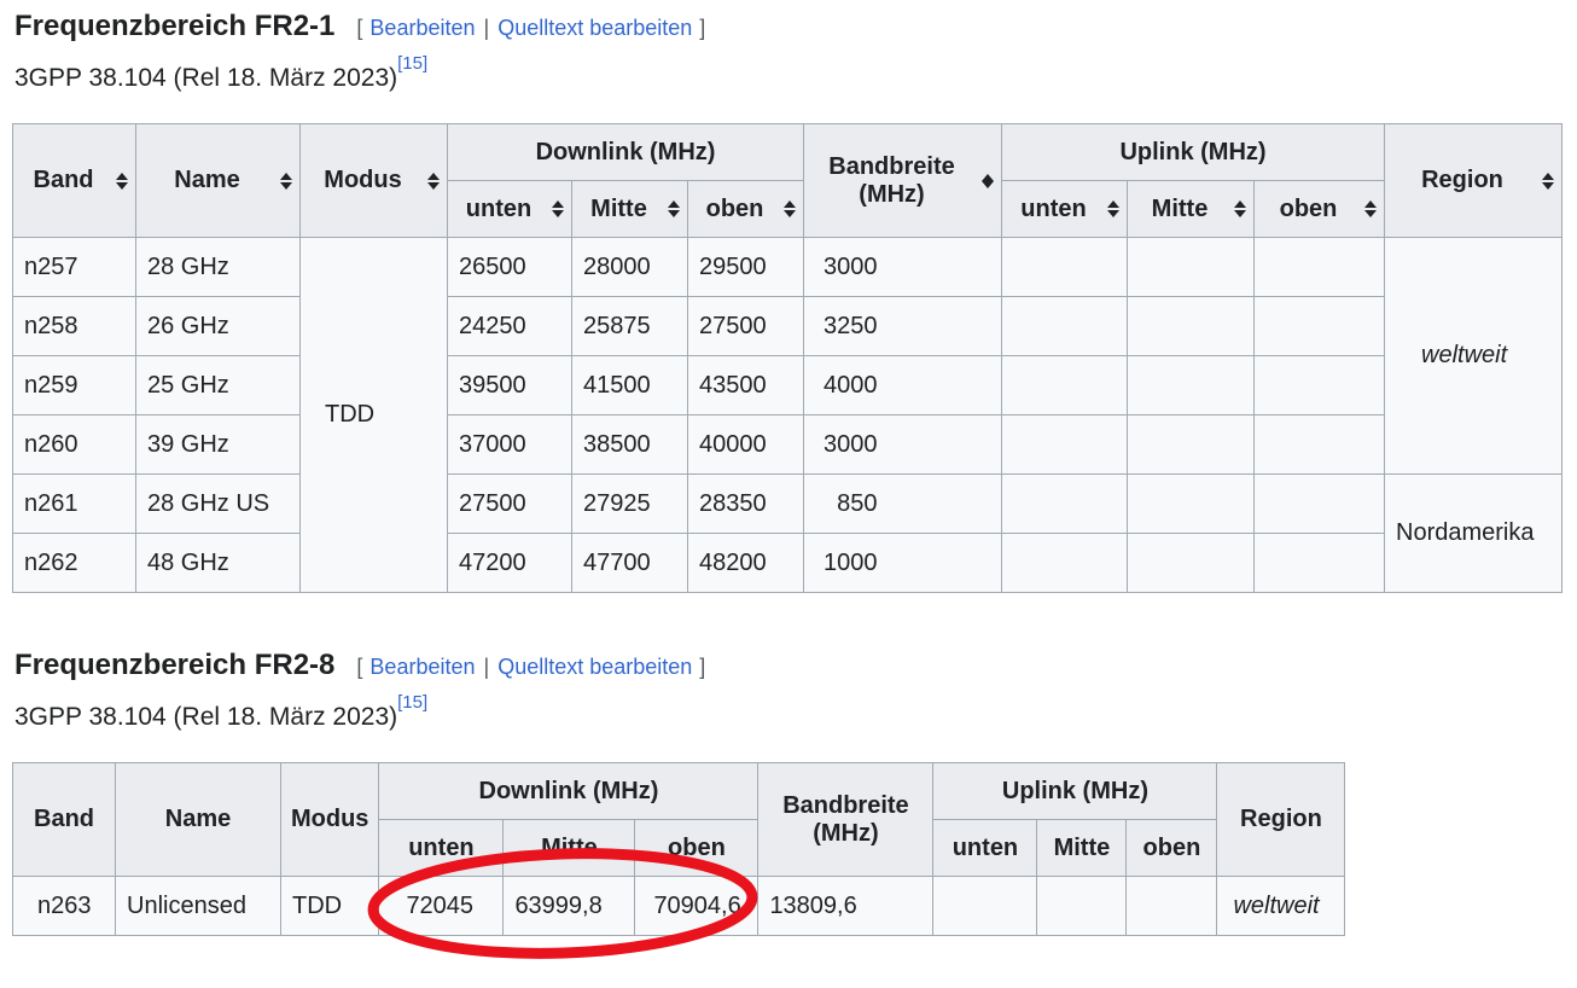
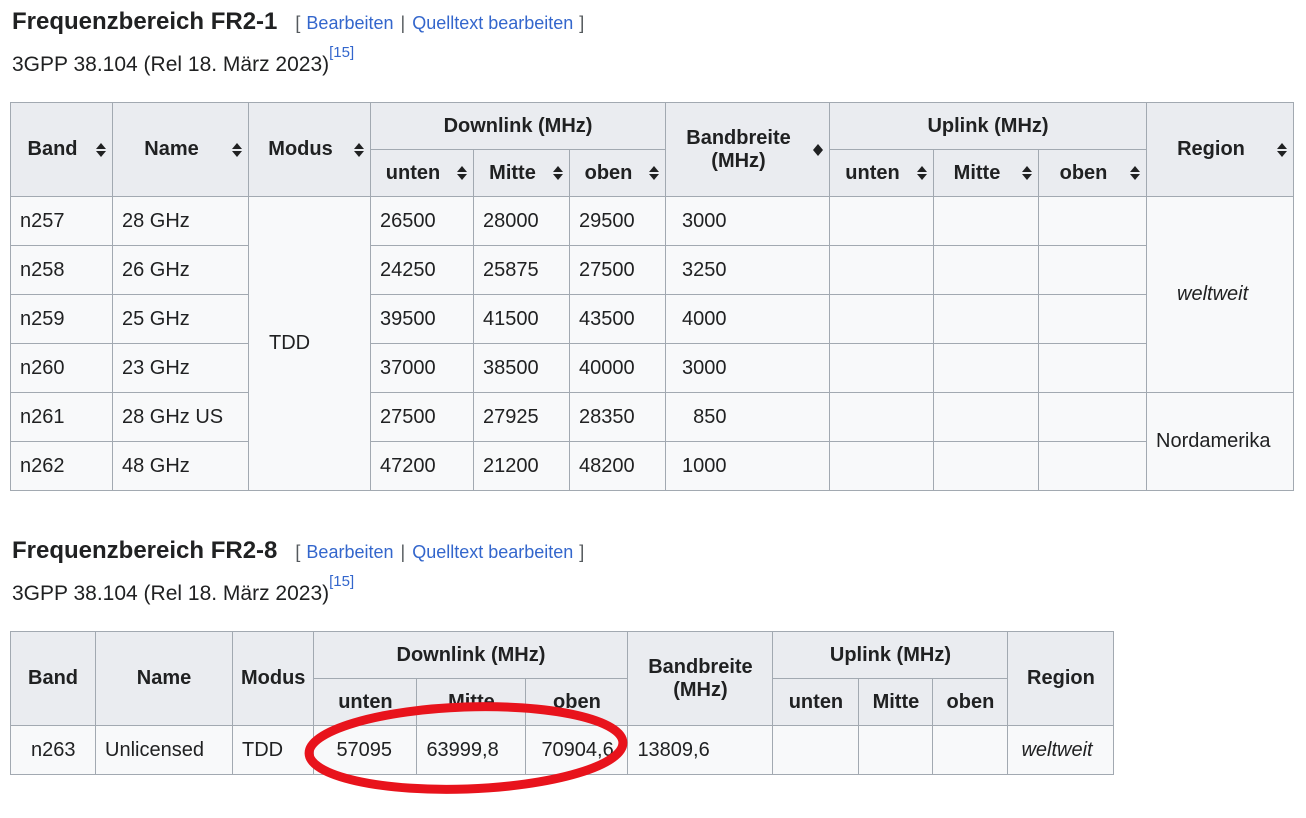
  Frequenzbereich FR2-1
  [ Bearbeiten | Quelltext bearbeiten ]
  3GPP 38.104 (Rel 18. März 2023)[15]
  Band	Name	Modus	Downlink (MHz)	Bandbreite(MHz)	Uplink (MHz)	Region
  unten	Mitte	oben	unten	Mitte	oben
  n257	28 GHz	TDD	26500	28000	29500	3000				weltweit
  n258	26 GHz	24250	25875	27500	3250
  n259	25 GHz	39500	41500	43500	4000
- n260	39 GHz	37000	38500	40000	3000
+ n260	23 GHz	37000	38500	40000	3000
  n261	28 GHz US	27500	27925	28350	850				Nordamerika
- n262	48 GHz	47200	47700	48200	1000
+ n262	48 GHz	47200	21200	48200	1000
  Frequenzbereich FR2-8
  [ Bearbeiten | Quelltext bearbeiten ]
  3GPP 38.104 (Rel 18. März 2023)[15]
  Band	Name	Modus	Downlink (MHz)	Bandbreite(MHz)	Uplink (MHz)	Region
  unten	Mitte	oben	unten	Mitte	oben
- n263	Unlicensed	TDD	72045	63999,8	70904,6	13809,6				weltweit
+ n263	Unlicensed	TDD	57095	63999,8	70904,6	13809,6				weltweit
